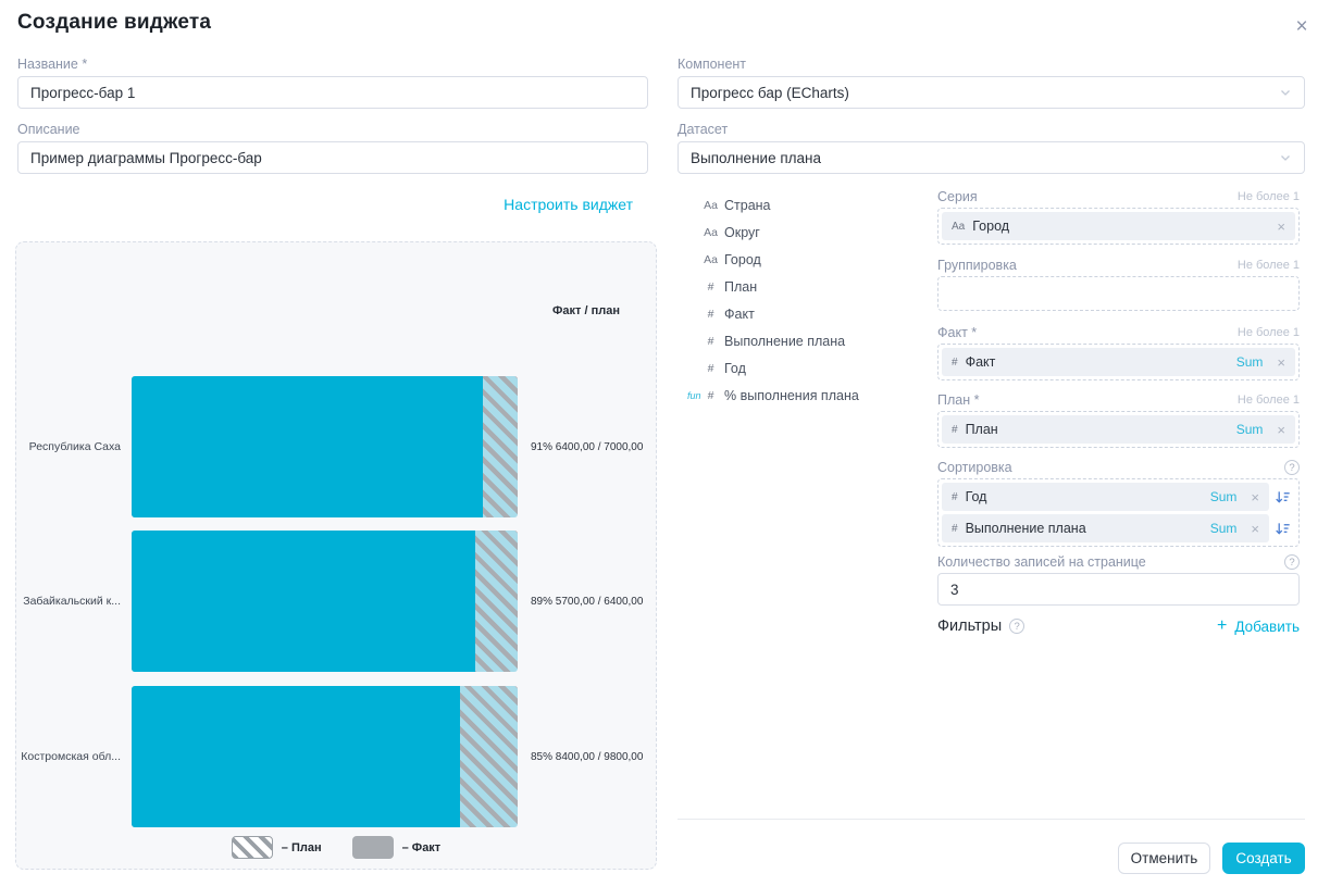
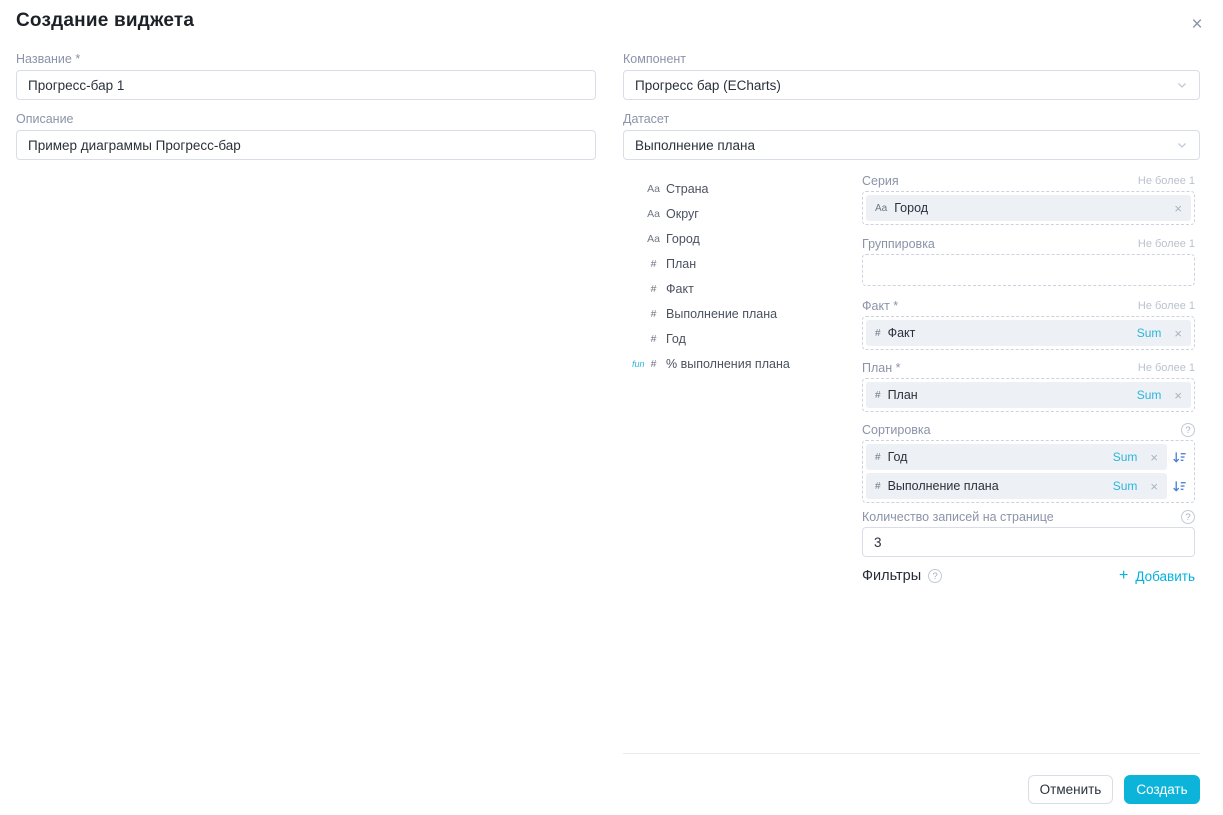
  Создание виджета
  ×
  Название *
  Прогресс-бар 1
  Описание
  Пример диаграммы Прогресс-бар
- Настроить виджет
- Факт / план
- Республика Саха
- 91% 6400,00 / 7000,00
- Забайкальский к...
- 89% 5700,00 / 6400,00
- Костромская обл...
- 85% 8400,00 / 9800,00
- – План
- – Факт
  Компонент
  Прогресс бар (ECharts)
  Датасет
  Выполнение плана
  Aa
  Страна
  Aa
  Округ
  Aa
  Город
  #
  План
  #
  Факт
  #
  Выполнение плана
  #
  Год
  fun
  #
  % выполнения плана
  Серия
  Не более 1
  Aa
  Город
  ×
  Группировка
  Не более 1
  Факт *
  Не более 1
  #
  Факт
  Sum
  ×
  План *
  Не более 1
  #
  План
  Sum
  ×
  Сортировка
  ?
  #
  Год
  Sum
  ×
  #
  Выполнение плана
  Sum
  ×
  Количество записей на странице
  ?
  3
  Фильтры
  ?
  +
  Добавить
  Отменить
  Создать
